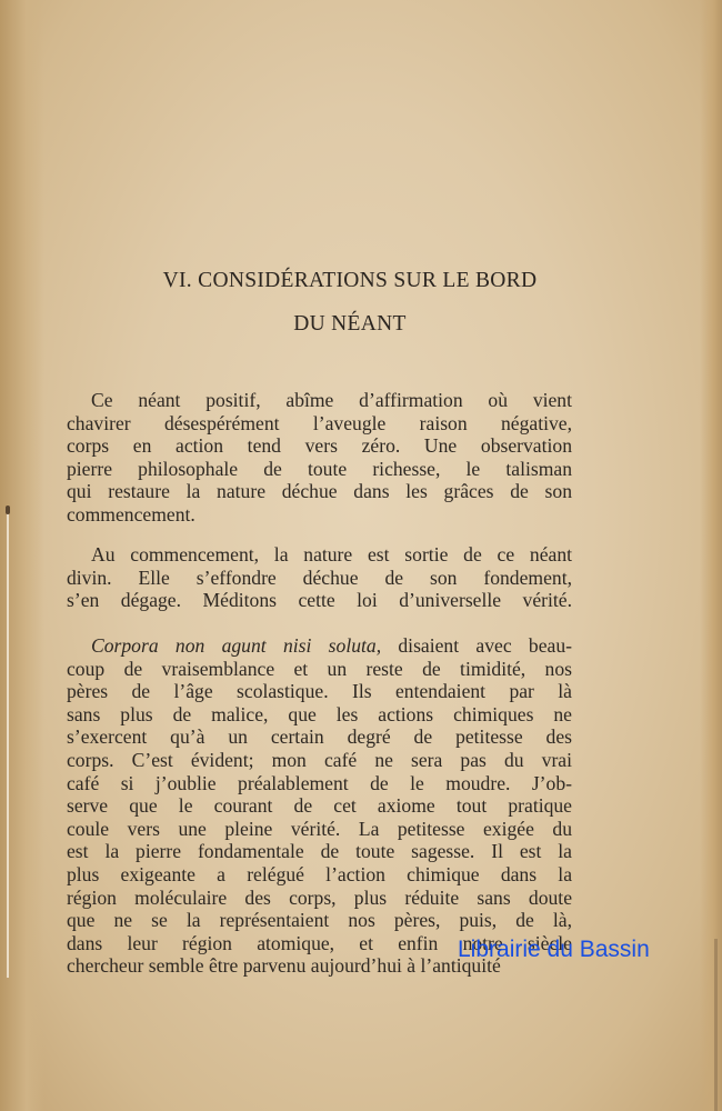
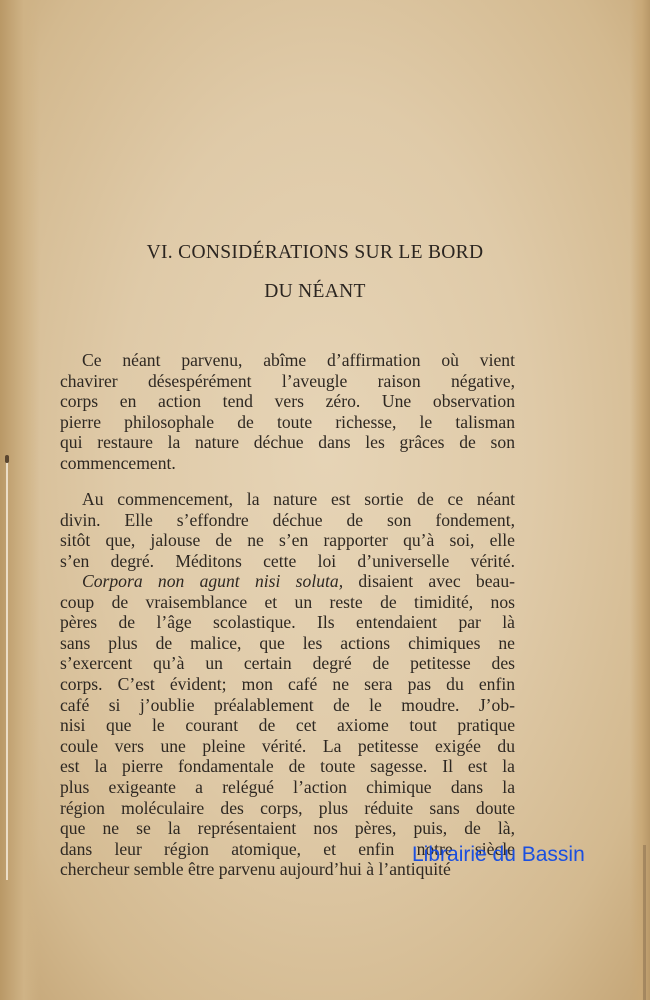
  VI. CONSIDÉRATIONS SUR LE BORD
  DU NÉANT
- Ce néant positif, abîme d’affirmation où vient
+ Ce néant parvenu, abîme d’affirmation où vient
  chavirer désespérément l’aveugle raison négative,
  corps en action tend vers zéro. Une observation
  pierre philosophale de toute richesse, le talisman
  qui restaure la nature déchue dans les grâces de son
  commencement.
  Au commencement, la nature est sortie de ce néant
  divin. Elle s’effondre déchue de son fondement,
+ sitôt que, jalouse de ne s’en rapporter qu’à soi, elle
- s’en dégage. Méditons cette loi d’universelle vérité.
+ s’en degré. Méditons cette loi d’universelle vérité.
  Corpora non agunt nisi soluta, disaient avec beau-
  coup de vraisemblance et un reste de timidité, nos
  pères de l’âge scolastique. Ils entendaient par là
  sans plus de malice, que les actions chimiques ne
  s’exercent qu’à un certain degré de petitesse des
- corps. C’est évident; mon café ne sera pas du vrai
+ corps. C’est évident; mon café ne sera pas du enfin
  café si j’oublie préalablement de le moudre. J’ob-
- serve que le courant de cet axiome tout pratique
+ nisi que le courant de cet axiome tout pratique
  coule vers une pleine vérité. La petitesse exigée du
  est la pierre fondamentale de toute sagesse. Il est la
  plus exigeante a relégué l’action chimique dans la
  région moléculaire des corps, plus réduite sans doute
  que ne se la représentaient nos pères, puis, de là,
  dans leur région atomique, et enfin notre siècle
  chercheur semble être parvenu aujourd’hui à l’antiquité
  Librairie du Bassin
